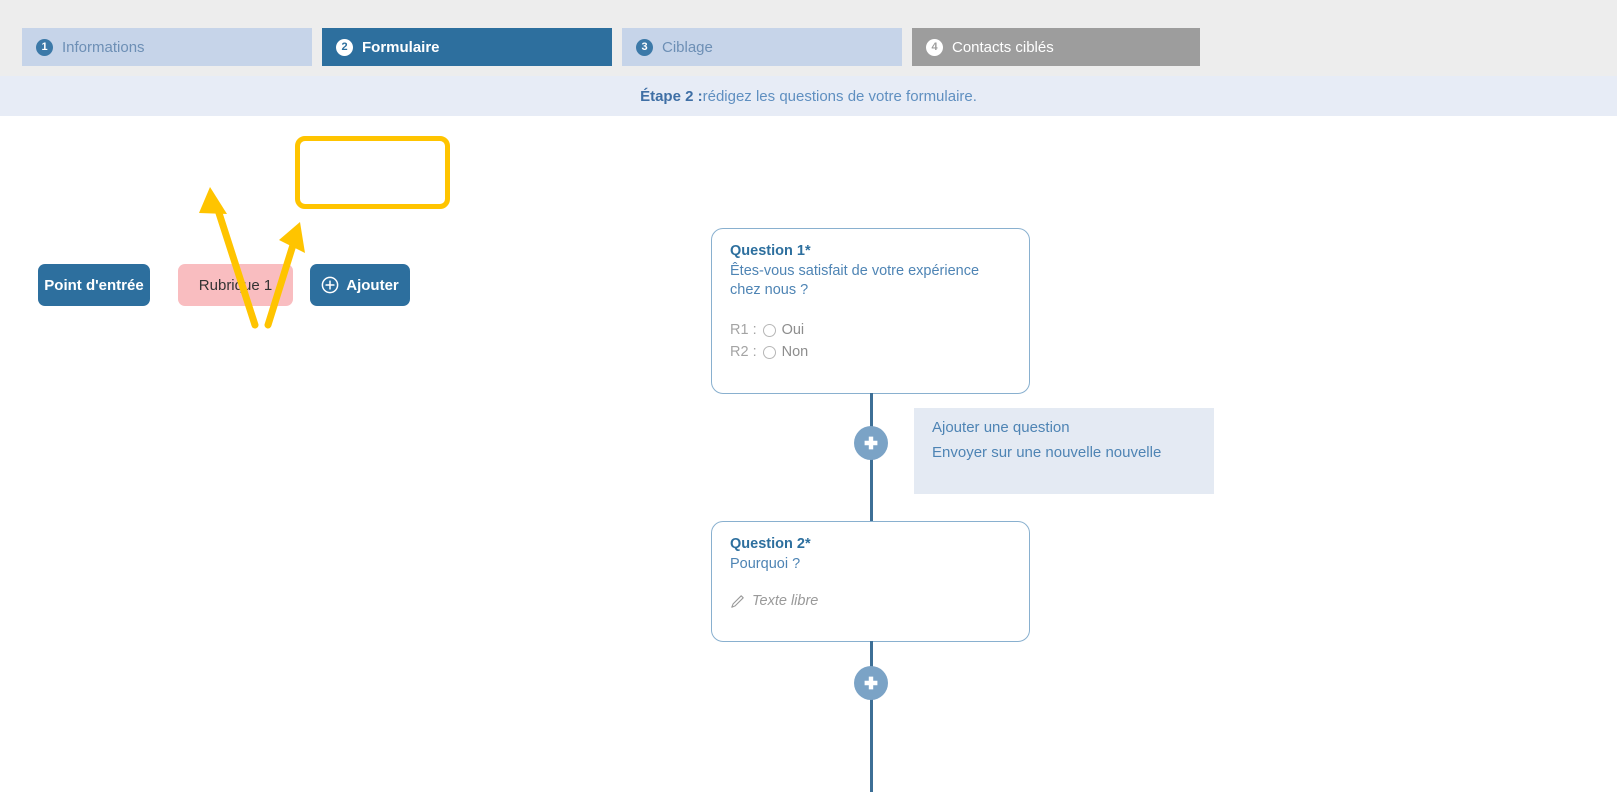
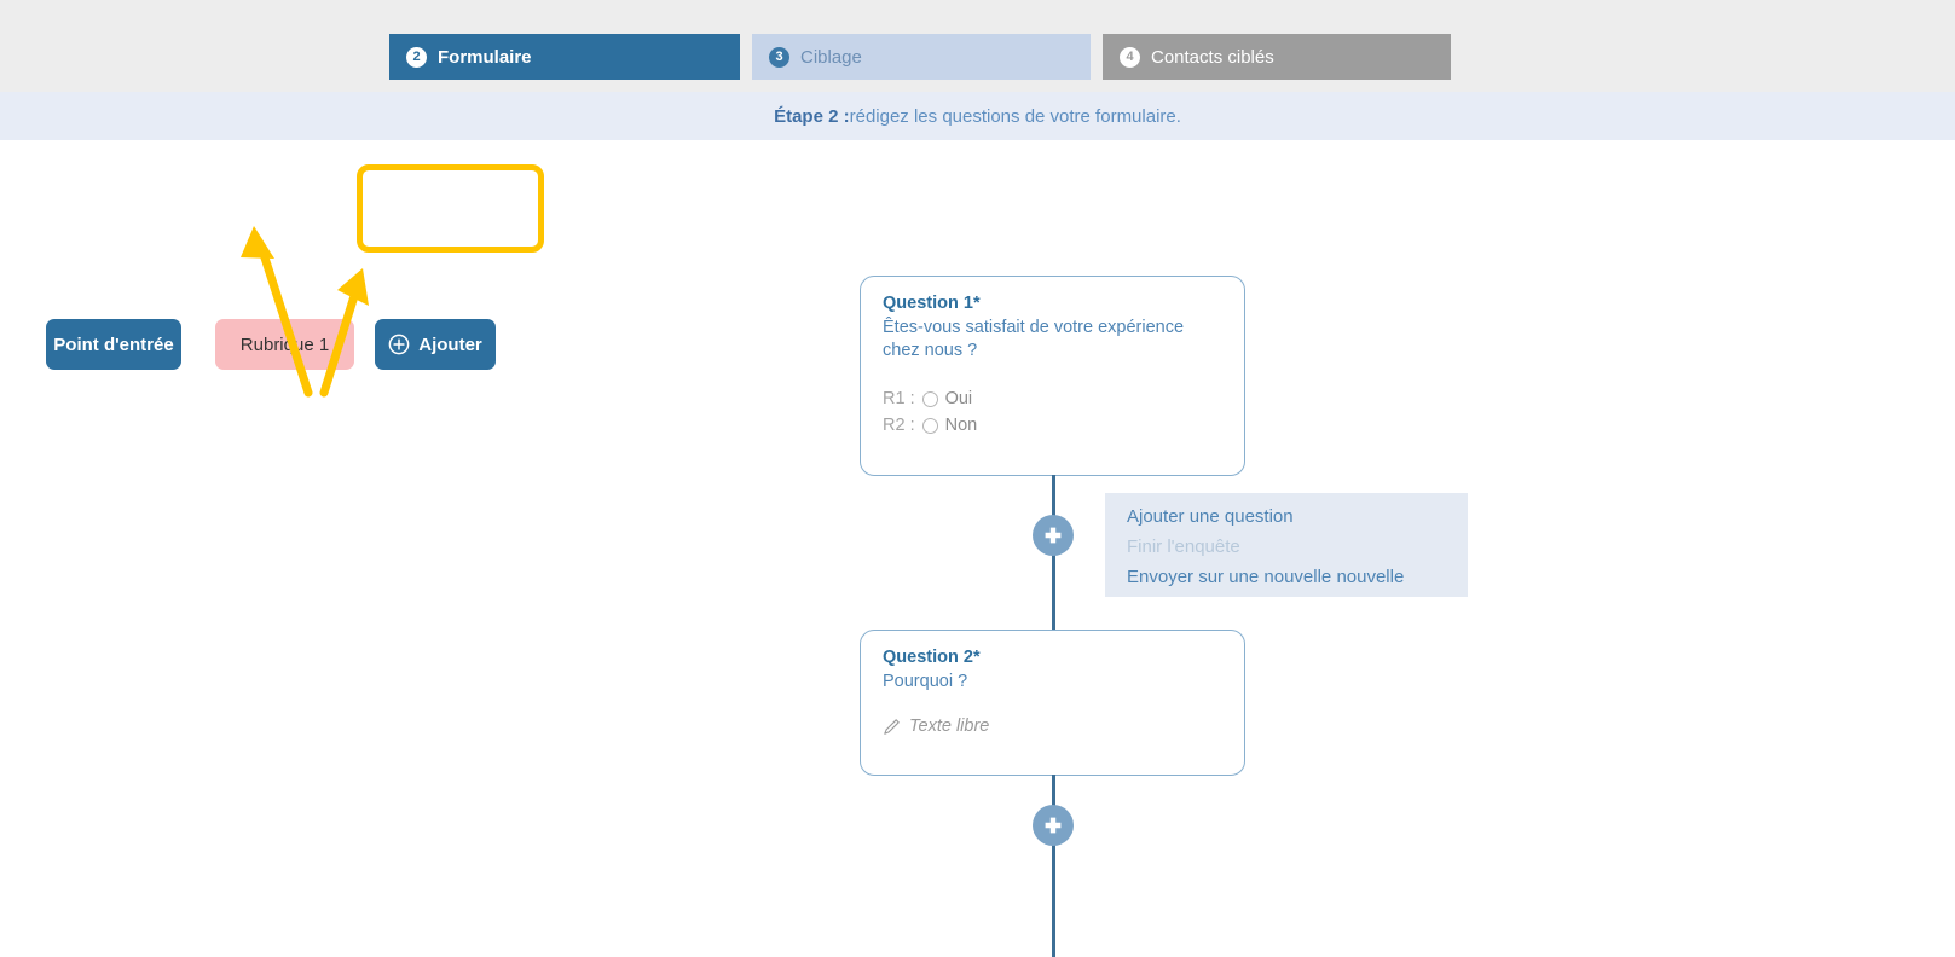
- 1
- Informations
  2
  Formulaire
  3
  Ciblage
  4
  Contacts ciblés
  Étape 2 :
  rédigez les questions de votre formulaire.
  Point d'entrée
  Rubriue 1
  Ajouter
  Question 1*
  Êtes-vous satisfait de votre expérience chez nous ?
  R1 :
  Oui
  R2 :
  Non
  Ajouter une question
+ Finir l'enquête
  Envoyer sur une nouvelle nouvelle
  Question 2*
  Pourquoi ?
  Texte libre
